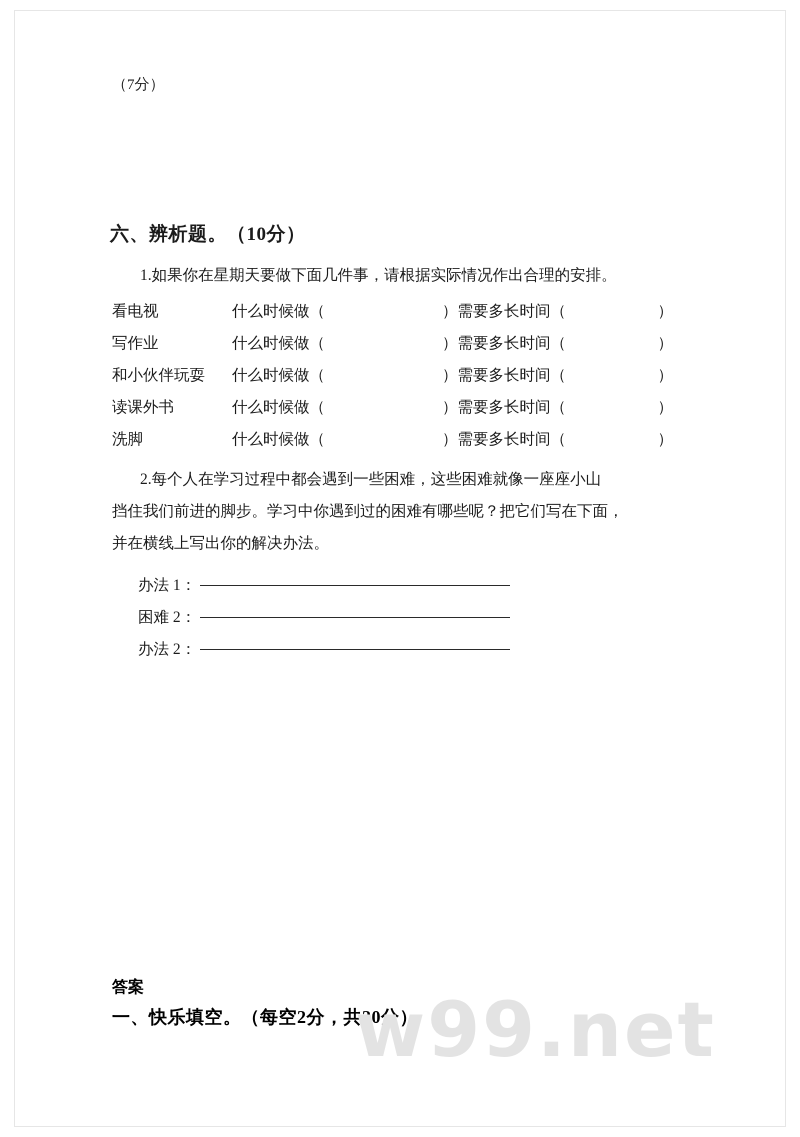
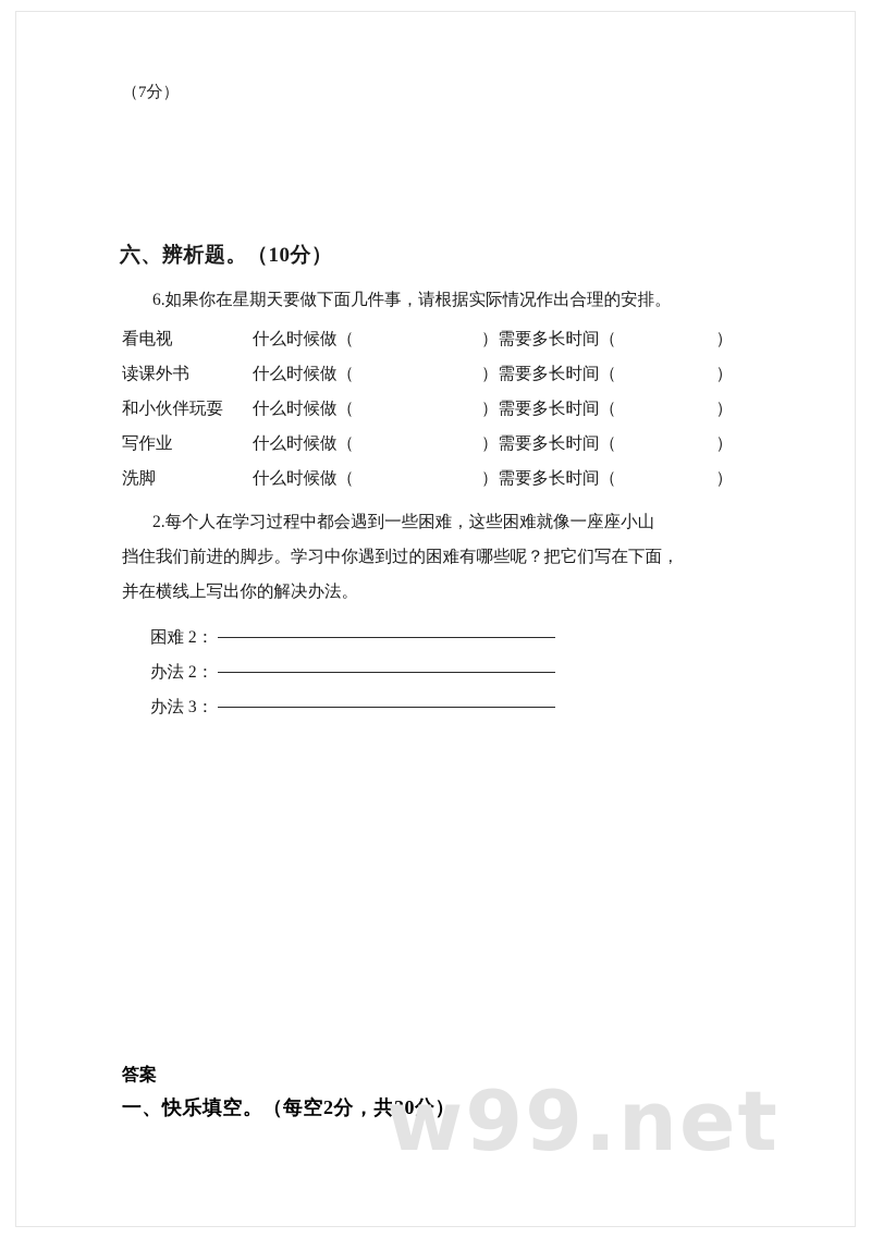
  （7分）
  六、辨析题。（10分）
- 1.如果你在星期天要做下面几件事，请根据实际情况作出合理的安排。
+ 6.如果你在星期天要做下面几件事，请根据实际情况作出合理的安排。
  看电视	什么时候做（		）	需要多长时间（		）
- 写作业	什么时候做（		）	需要多长时间（		）
+ 读课外书	什么时候做（		）	需要多长时间（		）
  和小伙伴玩耍	什么时候做（		）	需要多长时间（		）
- 读课外书	什么时候做（		）	需要多长时间（		）
+ 写作业	什么时候做（		）	需要多长时间（		）
  洗脚	什么时候做（		）	需要多长时间（		）
  2.每个人在学习过程中都会遇到一些困难，这些困难就像一座座小山
  挡住我们前进的脚步。学习中你遇到过的困难有哪些呢？把它们写在下面，
  并在横线上写出你的解决办法。
- 办法 1：
  困难 2：
  办法 2：
+ 办法 3：
  答案
  一、快乐填空。（每空2分，共20分）
  w99.net
